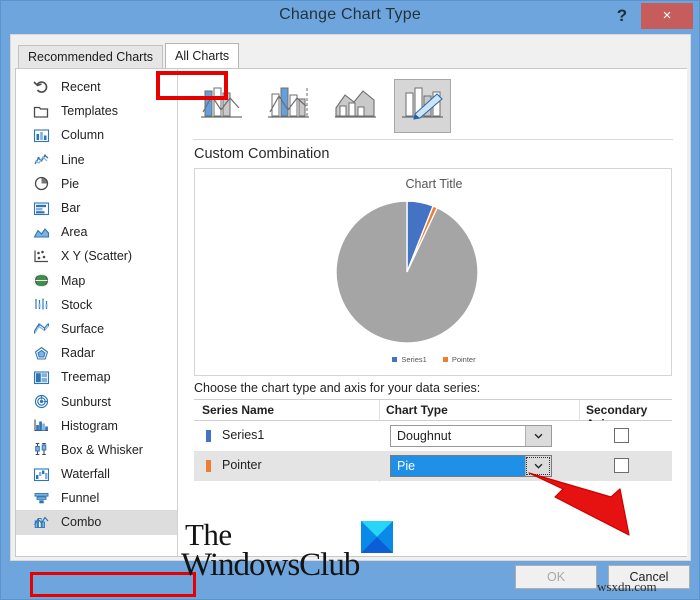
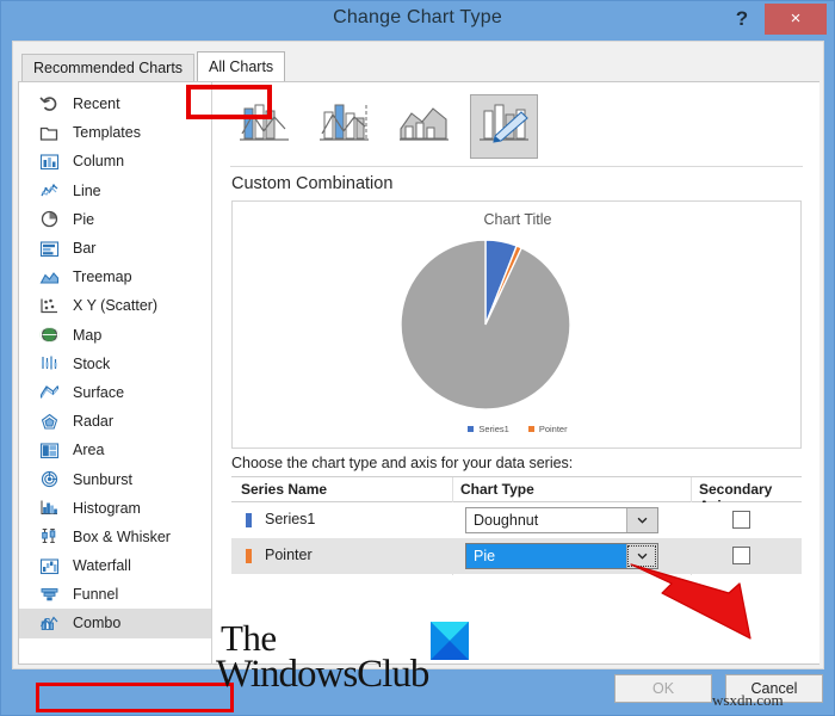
  Change Chart Type
  ?
  ×
  Recommended Charts
  All Charts
  Recent
  Templates
  Column
  Line
  Pie
  Bar
- Area
+ Treemap
  X Y (Scatter)
  Map
  Stock
  Surface
  Radar
- Treemap
+ Area
  Sunburst
  Histogram
  Box & Whisker
  Waterfall
  Funnel
  Combo
  Custom Combination
  Chart Title
  Series1
  Pointer
  Choose the chart type and axis for your data series:
  Series Name
  Chart Type
  Series1
  Doughnut
  Pointer
  Pie
  The
  WindowsClub
  OK
  Cancel
  wsxdn.com
